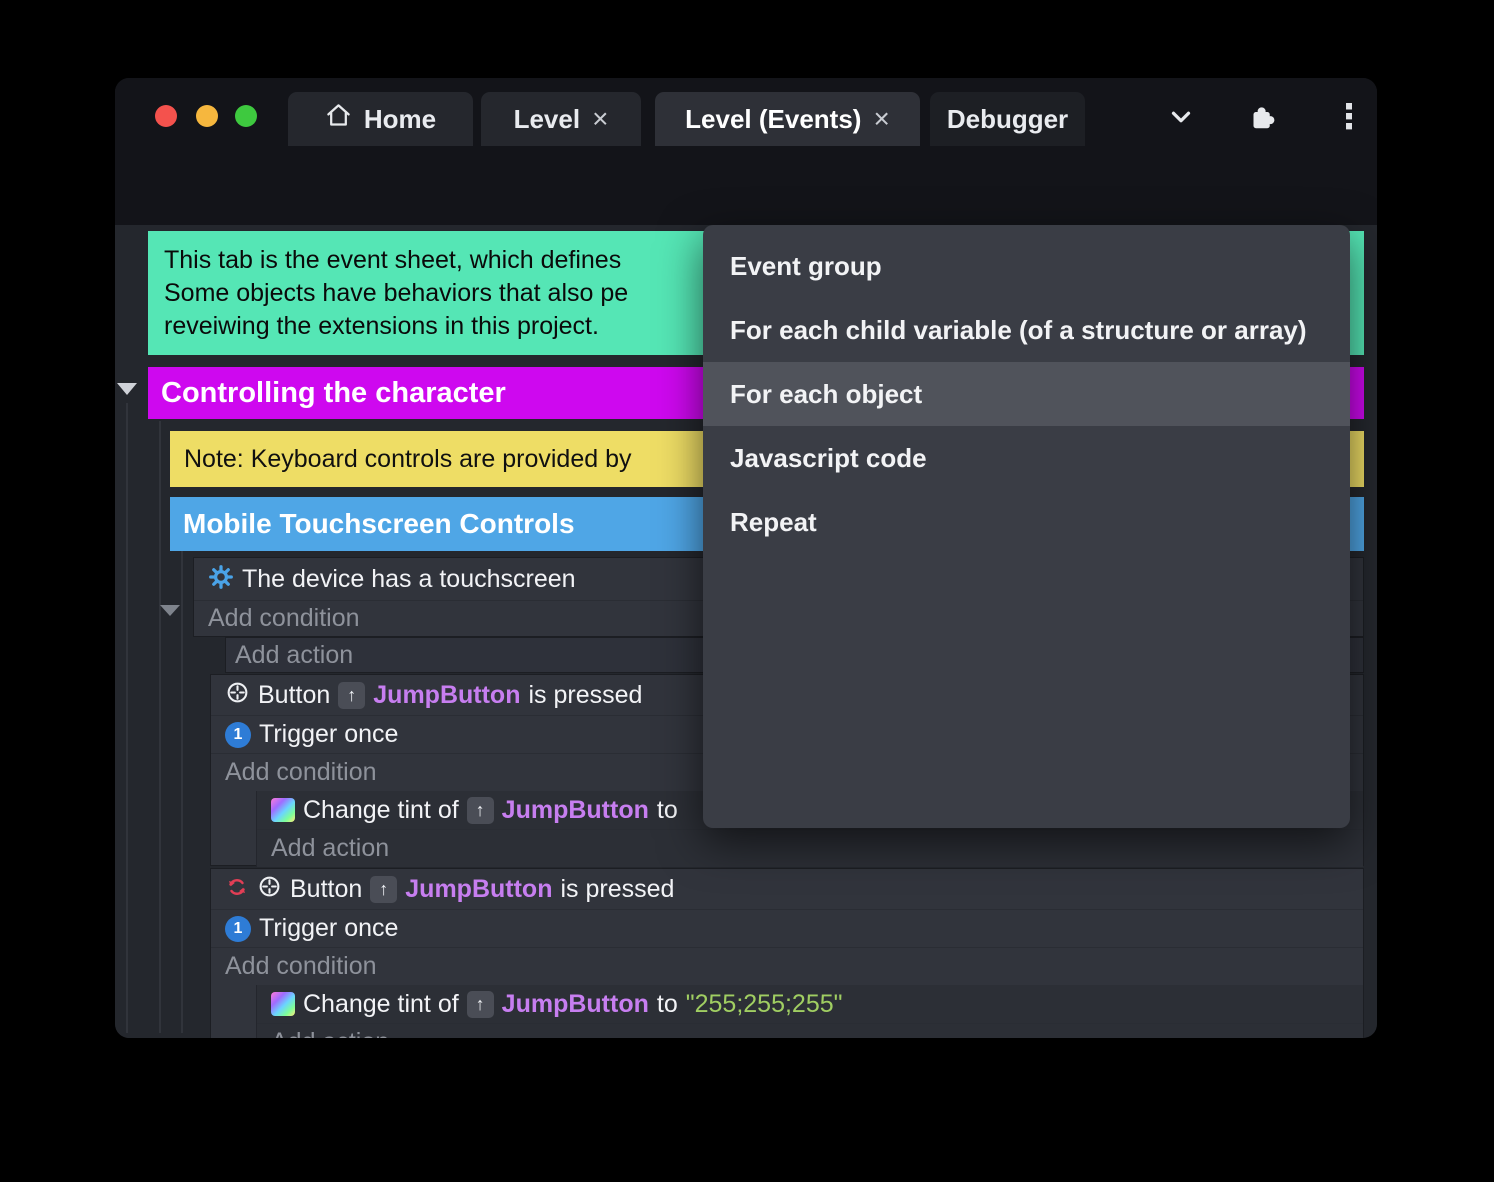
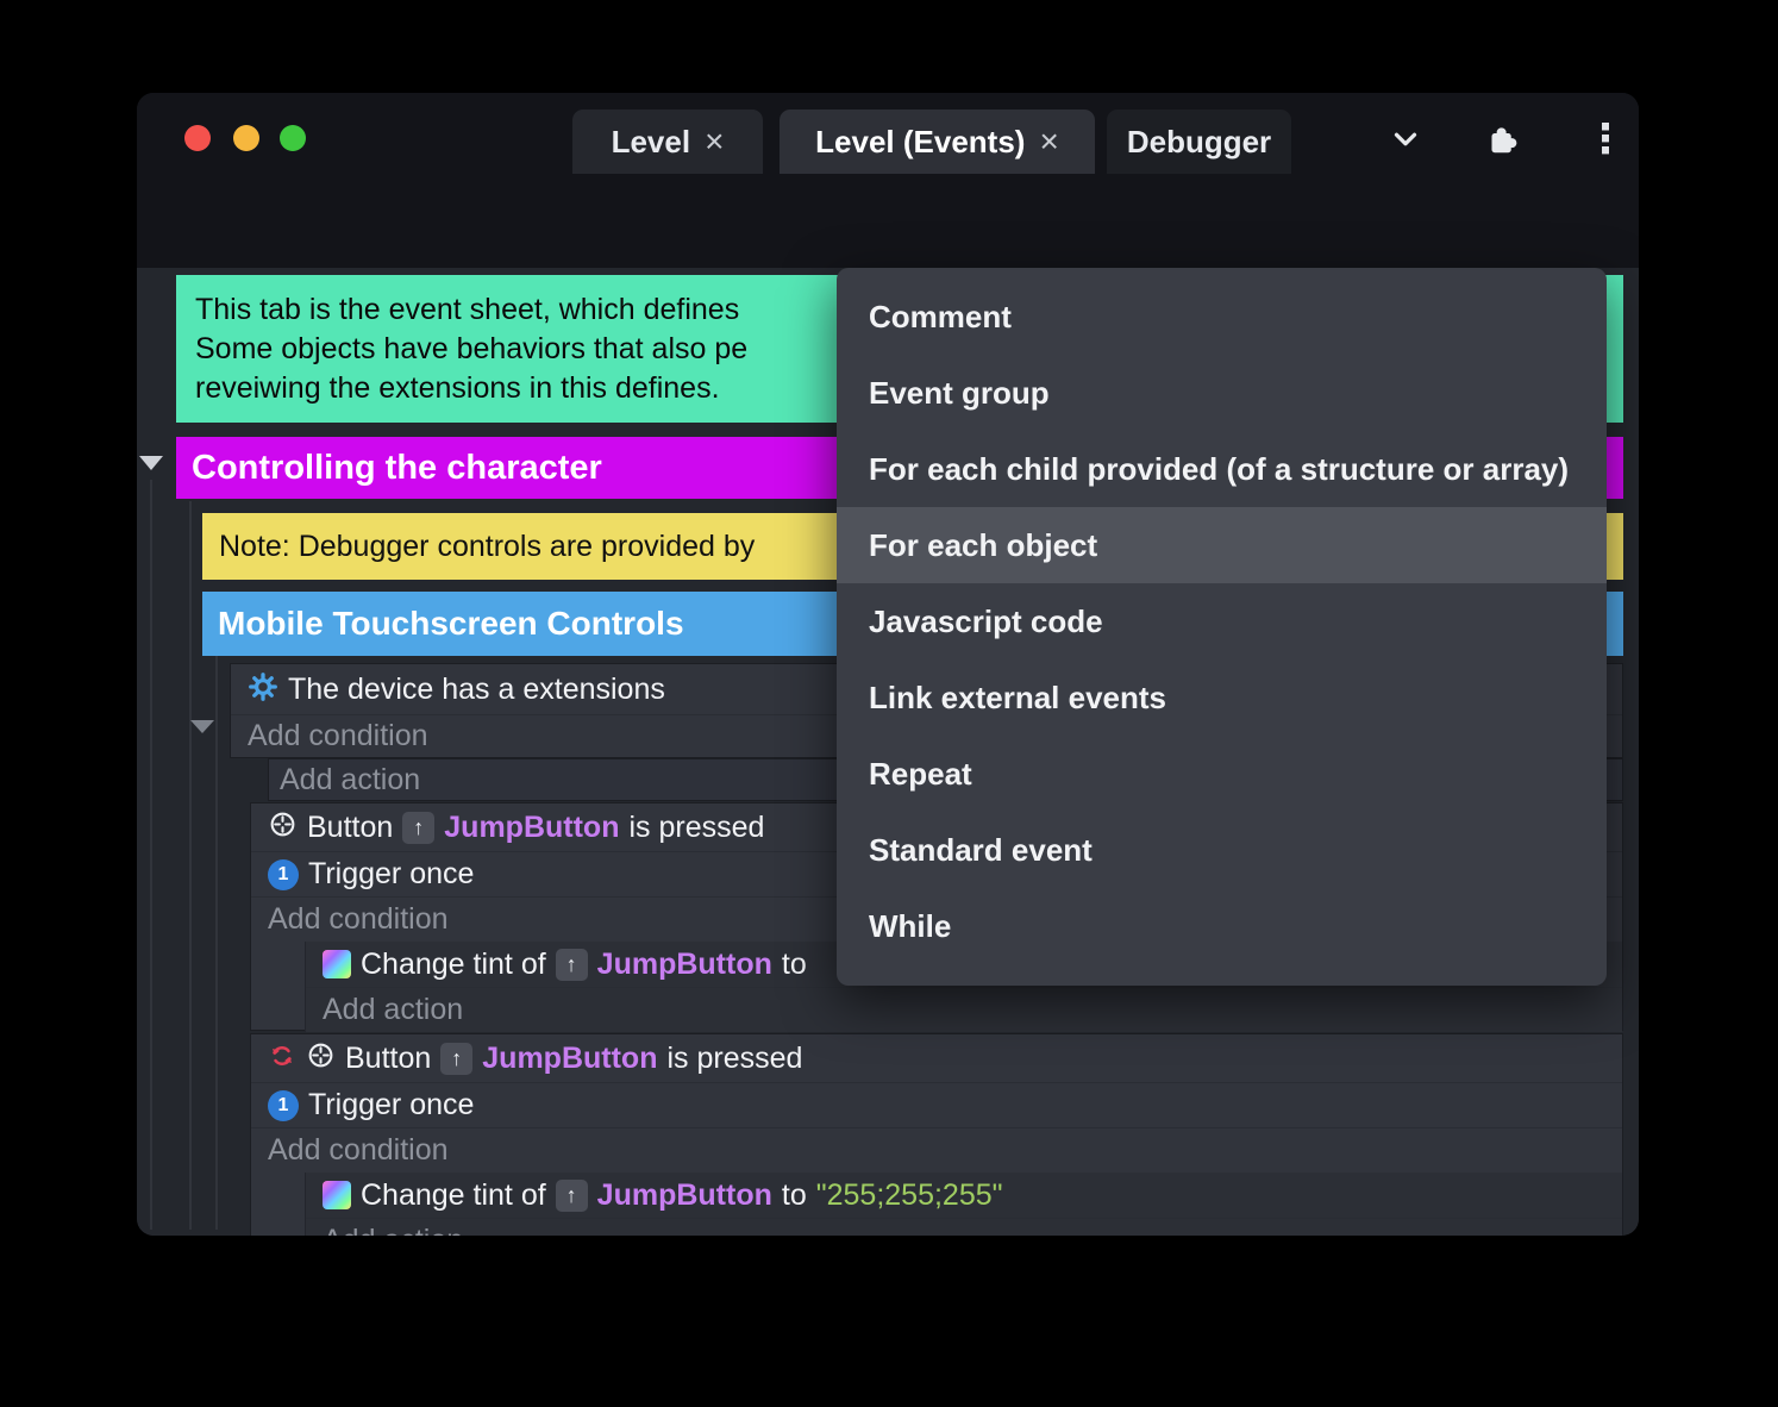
- Home
  Level
  ×
  Level (Events)
  ×
  Debugger
  ⋮
  This tab is the event sheet, which defines
  Some objects have behaviors that also pe
- reveiwing the extensions in this project.
+ reveiwing the extensions in this defines.
  Controlling the character
- Note: Keyboard controls are provided by
+ Note: Debugger controls are provided by
  Mobile Touchscreen Controls
- The device has a touchscreen
+ The device has a extensions
  Add condition
  Add action
  Button
  ↑
  JumpButton
  is pressed
  1
  Trigger once
  Add condition
  Change tint of
  ↑
  JumpButton
  to
  Add action
  Button
  ↑
  JumpButton
  is pressed
  1
  Trigger once
  Add condition
  Change tint of
  ↑
  JumpButton
  to
  "255;255;255"
+ Comment
  Event group
- For each child variable (of a structure or array)
+ For each child provided (of a structure or array)
  For each object
  Javascript code
+ Link external events
  Repeat
+ Standard event
+ While
